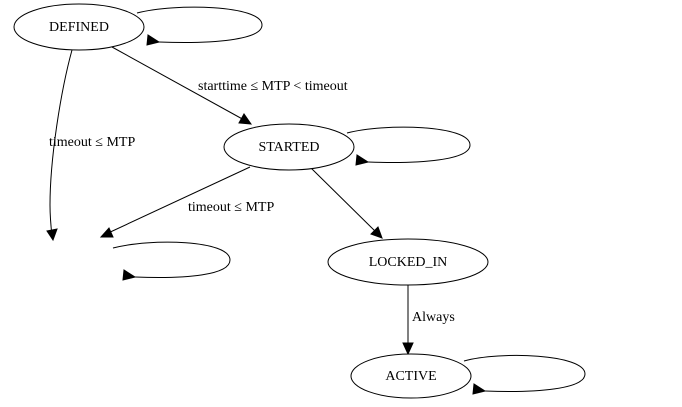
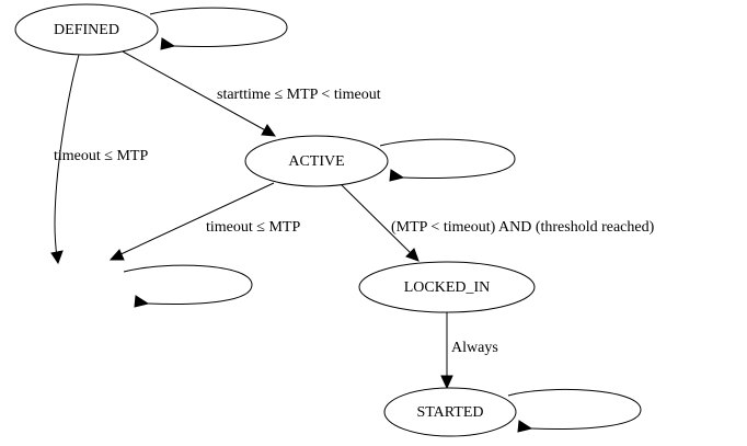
  DEFINED
- STARTED
+ ACTIVE
  LOCKED_IN
- ACTIVE
+ STARTED
  starttime ≤ MTP < timeout
  timeout ≤ MTP
  timeout ≤ MTP
+ (MTP < timeout) AND (threshold reached)
  Always
